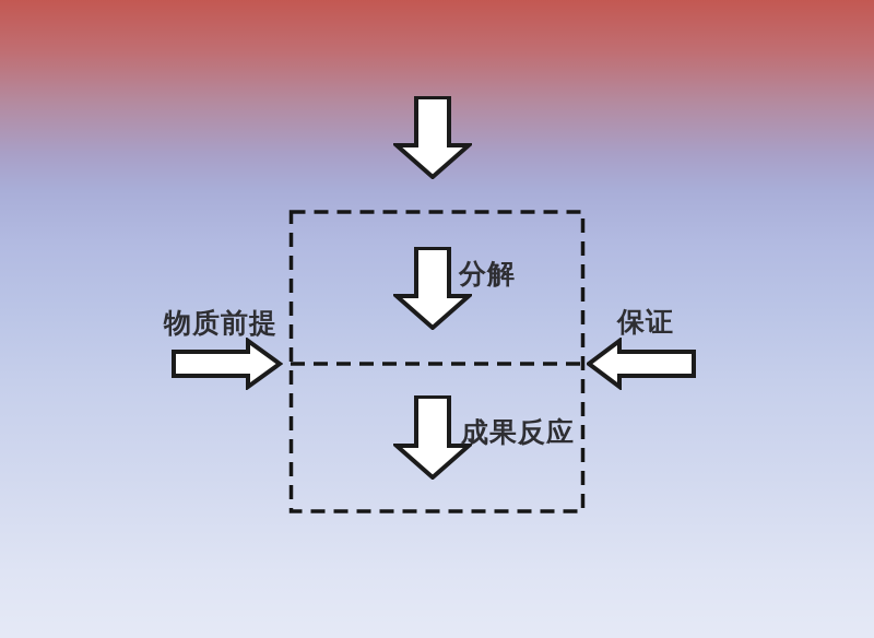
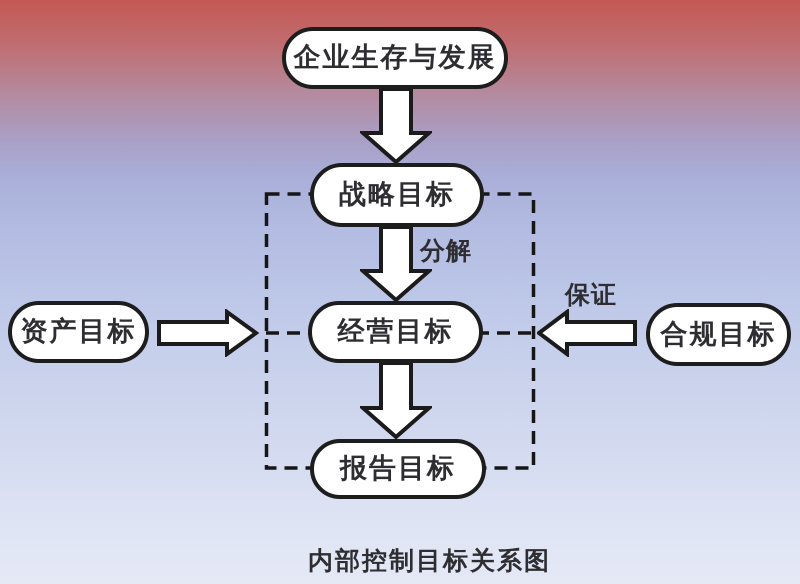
+ 企业生存与发展
+ 战略目标
+ 经营目标
+ 报告目标
+ 资产目标
+ 合规目标
  分解
- 成果反应
- 物质前提
  保证
+ 内部控制目标关系图
